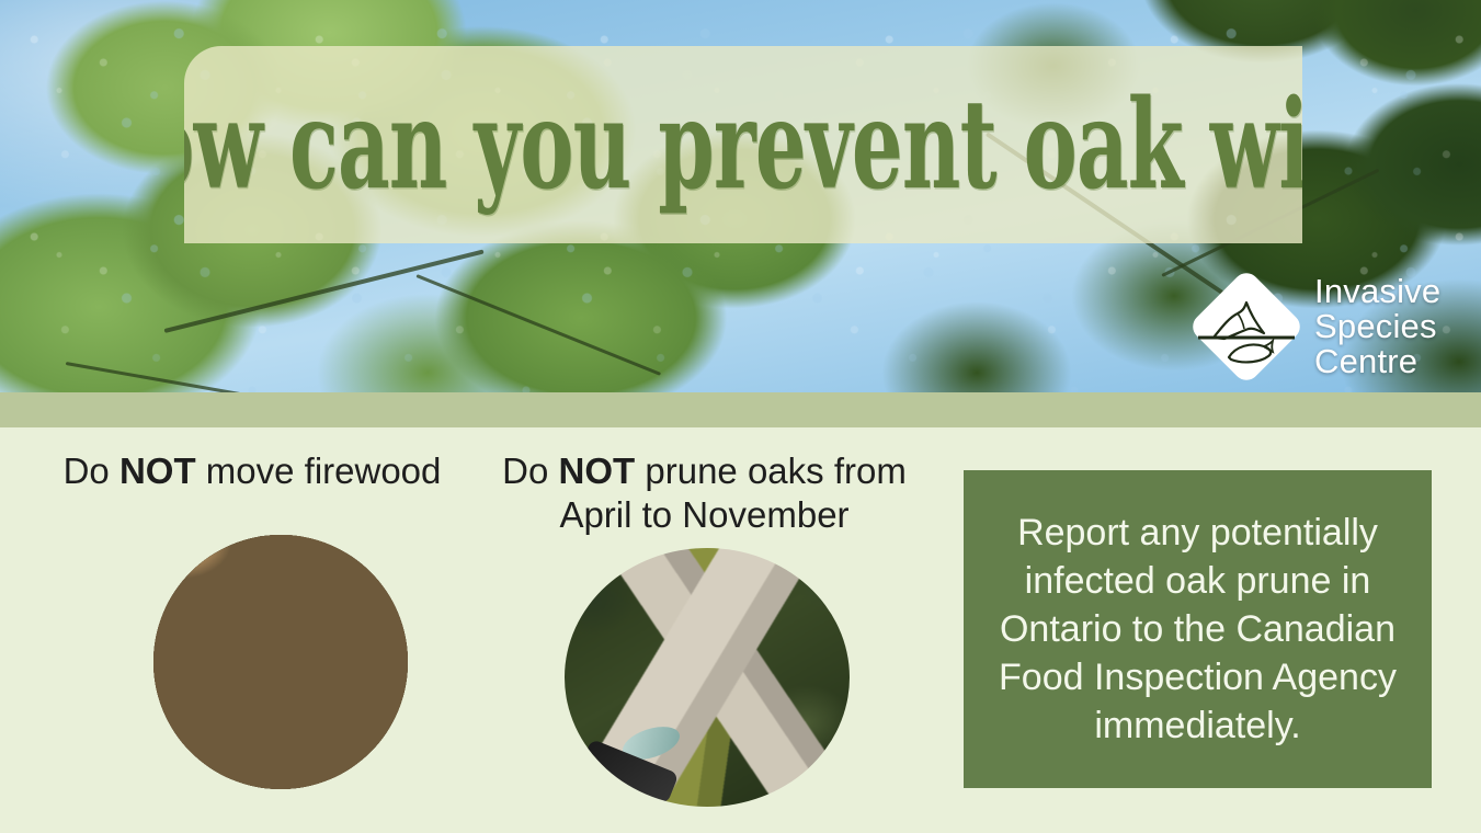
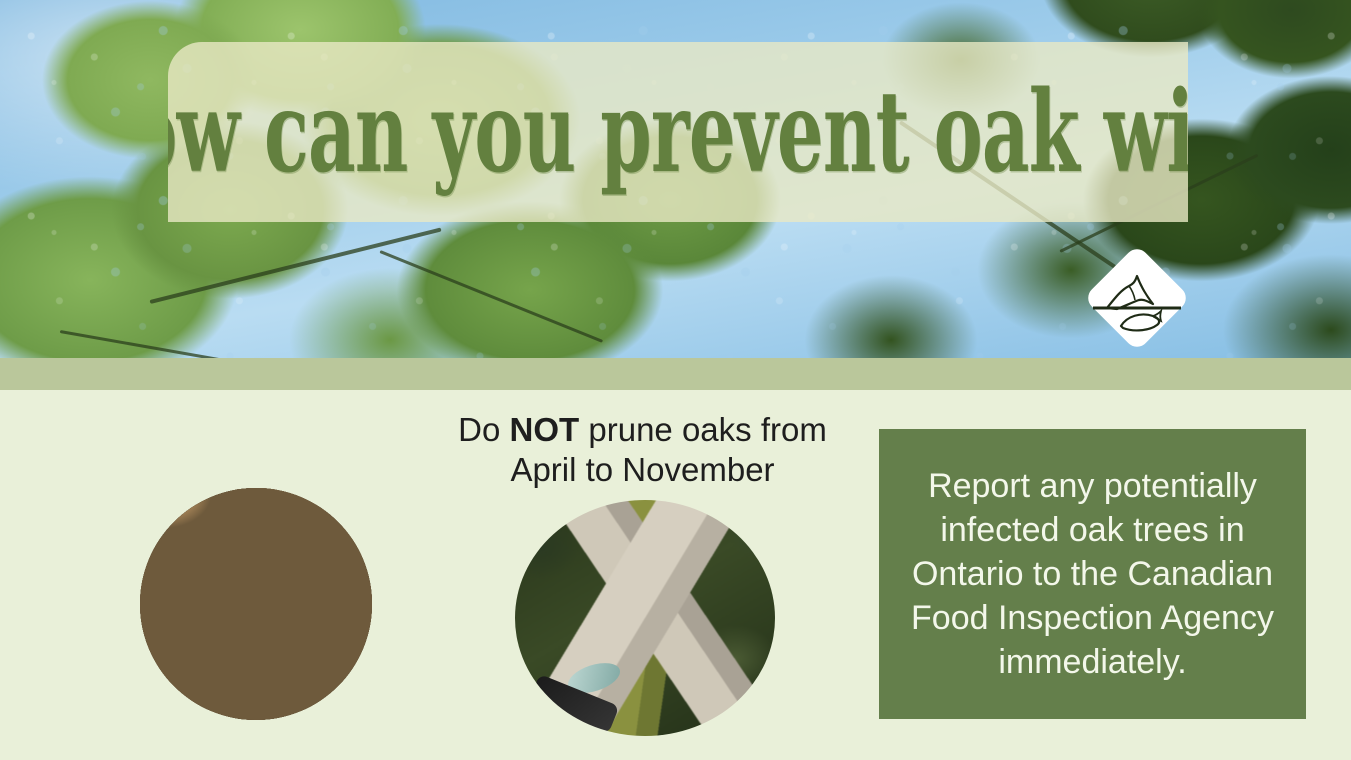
  w can you prevent oak wi
- Invasive
- Species
- Centre
- Do NOT move firewood
  Do NOT prune oaks from April to November
- Report any potentially infected oak prune in Ontario to the Canadian Food Inspection Agency immediately.
+ Report any potentially infected oak trees in Ontario to the Canadian Food Inspection Agency immediately.
